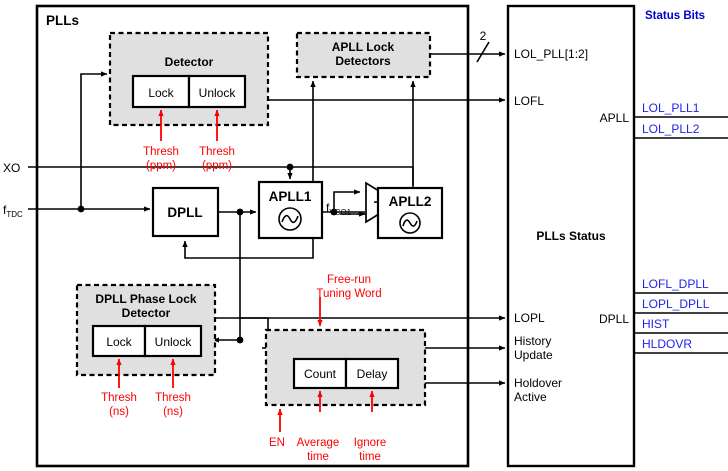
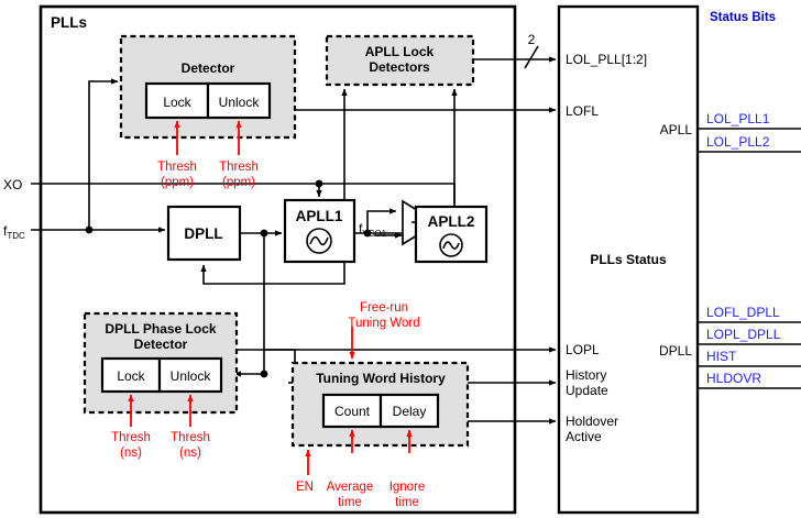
  PLLs
  XO
  fTDC
  Detector
  Lock
  Unlock
  Thresh
  (ppm)
  Thresh
  (ppm)
  APLL Lock
  Detectors
  2
  DPLL
  APLL1
  APLL2
  DPLL Phase Lock
  Detector
  Lock
  Unlock
  Thresh
  (ns)
  Thresh
  (ns)
+ Tuning Word History
  Count
  Delay
  Free-run
  Tuning Word
  EN
  Average
  time
  Ignore
  time
  PLLs Status
  LOL_PLL[1:2]
  LOFL
  LOPL
  History
  Update
  Holdover
  Active
  APLL
  DPLL
  Status Bits
  LOL_PLL1
  LOL_PLL2
  LOFL_DPLL
  LOPL_DPLL
  HIST
  HLDOVR
